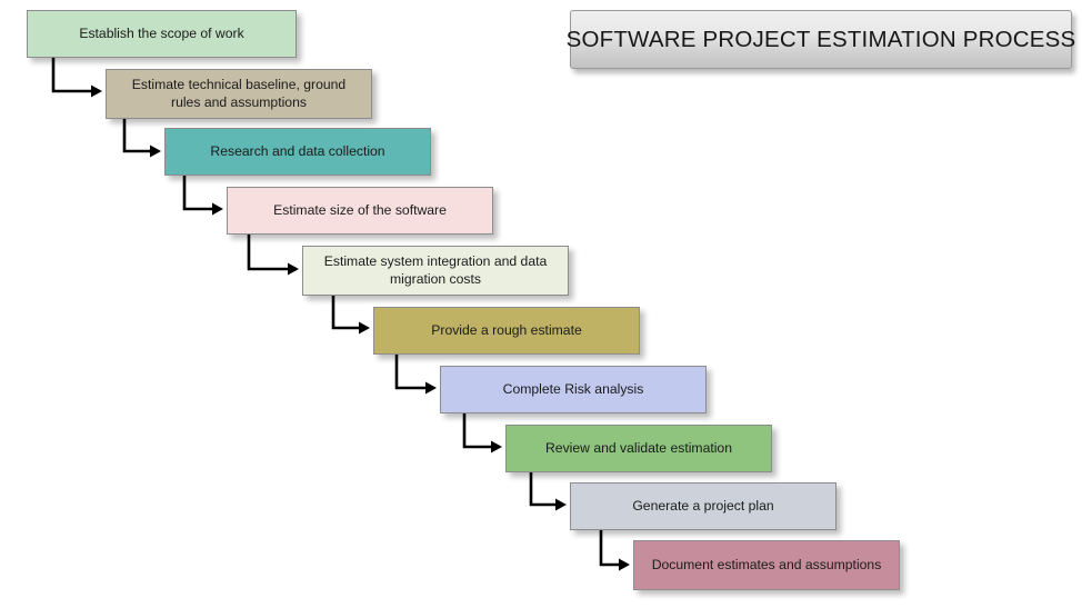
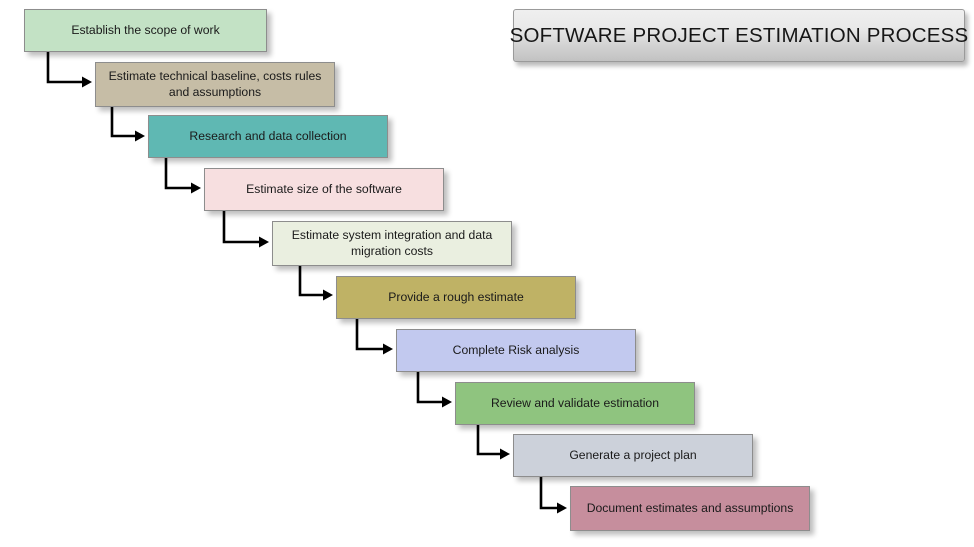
  SOFTWARE PROJECT ESTIMATION PROCESS
  Establish the scope of work
- Estimate technical baseline, ground rules and assumptions
+ Estimate technical baseline, costs rules and assumptions
  Research and data collection
  Estimate size of the software
  Estimate system integration and data migration costs
  Provide a rough estimate
  Complete Risk analysis
  Review and validate estimation
  Generate a project plan
  Document estimates and assumptions
